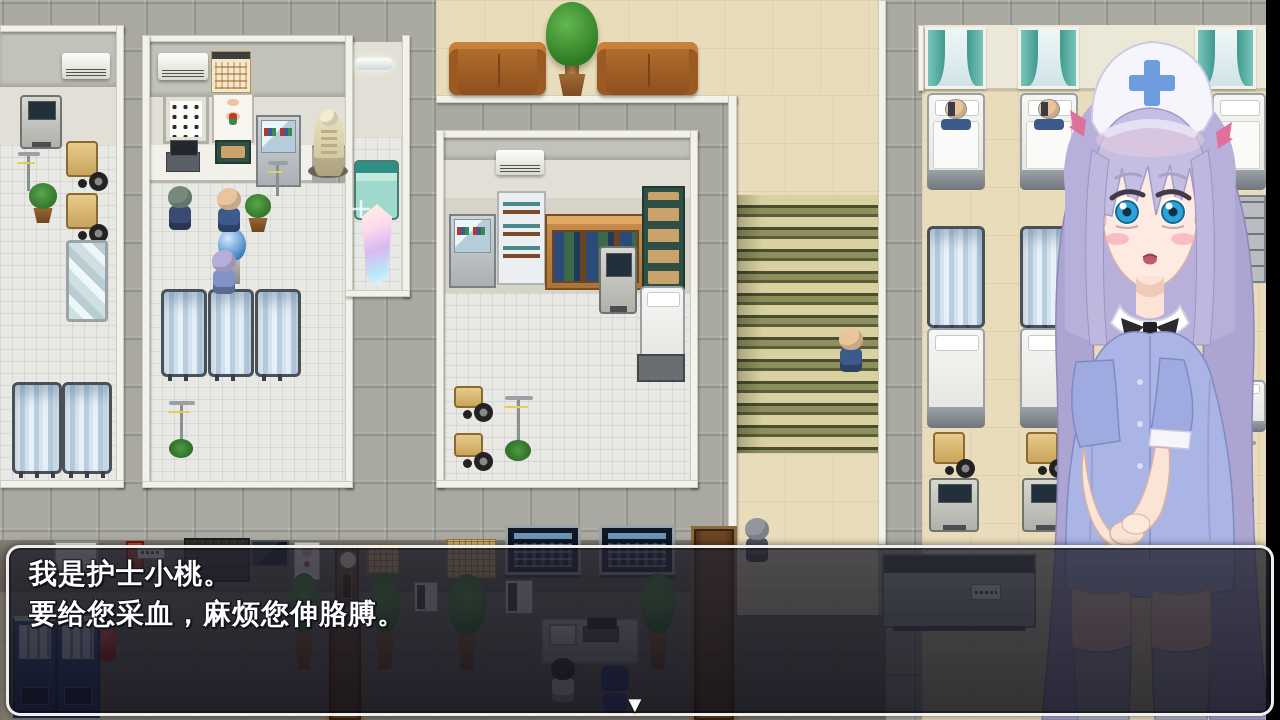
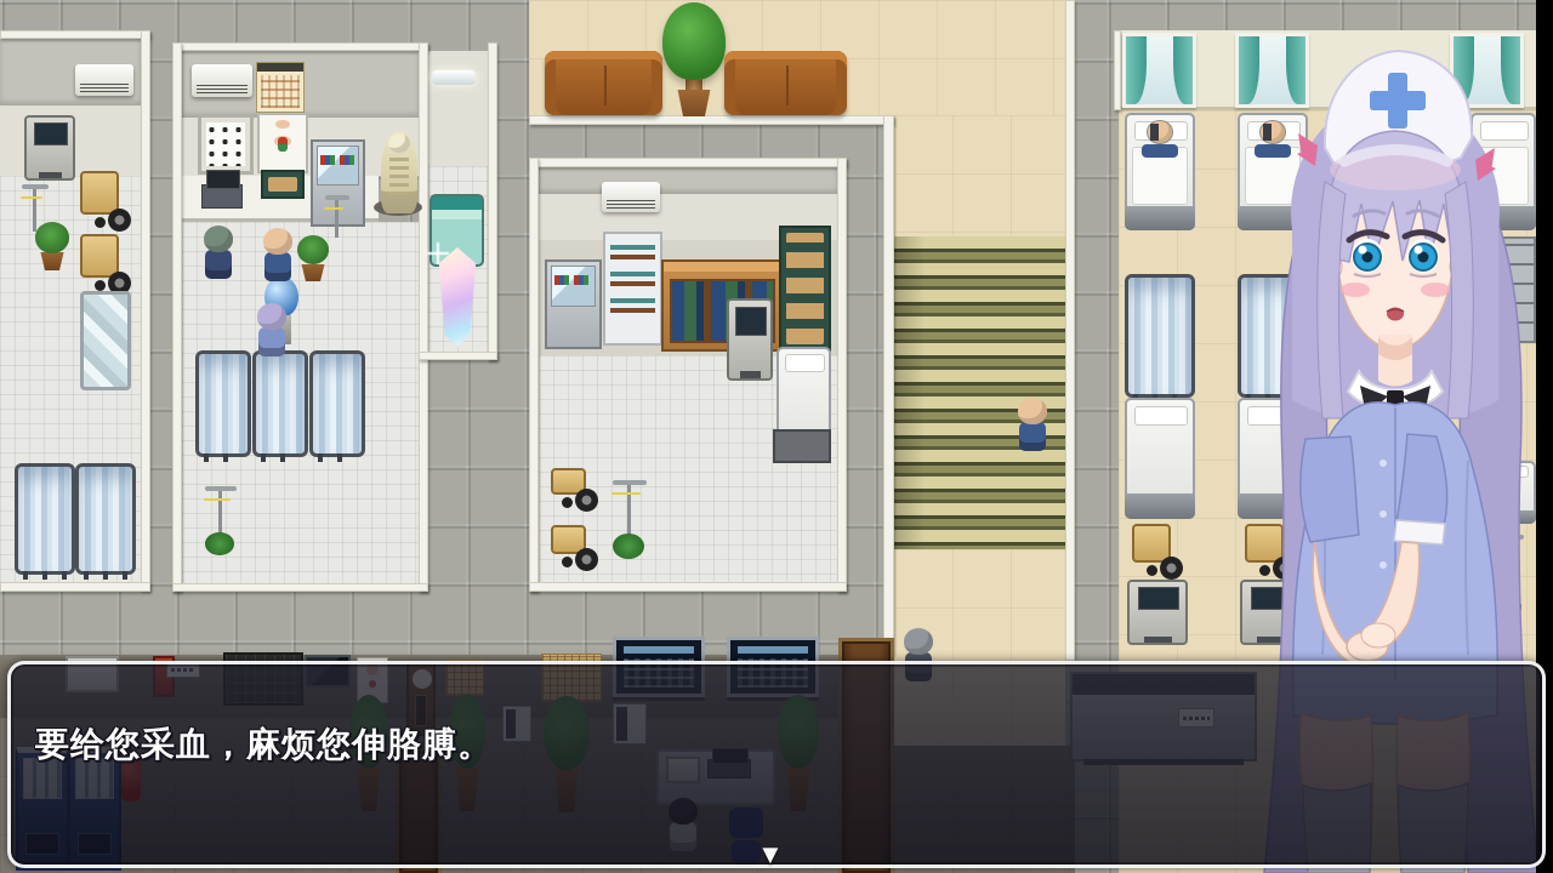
- 我是护士小桃。
  要给您采血，麻烦您伸胳膊。
  ▼
